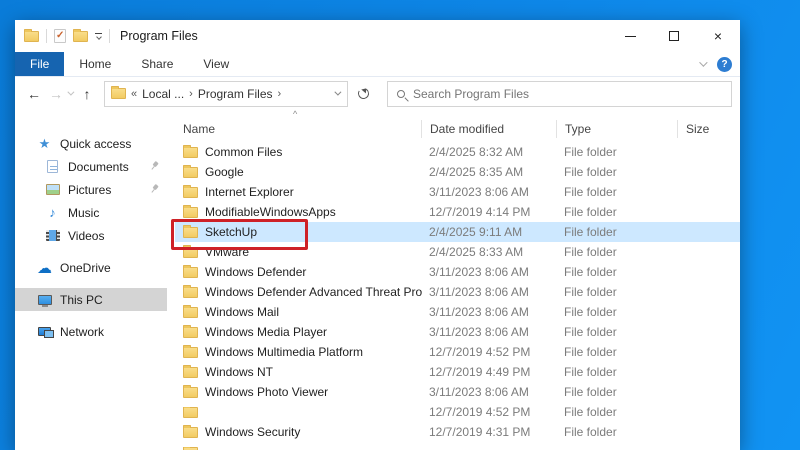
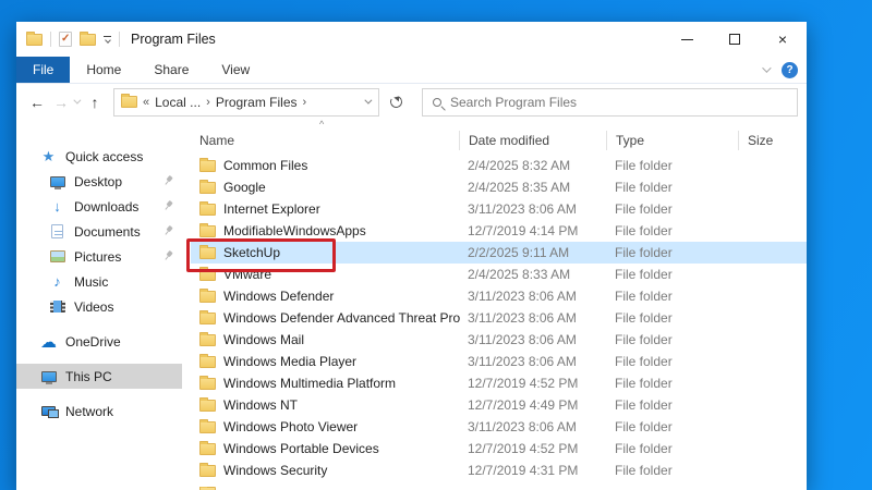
  Program Files
  ×
  File
  Home
  Share
  View
  ?
  ←
  →
  ↑
  «
  Local ...
  ›
  Program Files
  ›
  Search Program Files
  ★
  Quick access
+ Desktop
+ ↓
+ Downloads
  Documents
  Pictures
  ♪
  Music
  Videos
  ☁
  OneDrive
  This PC
  Network
  ^
  Name
  Date modified
  Type
  Size
  Common Files
  2/4/2025 8:32 AM
  File folder
  Google
  2/4/2025 8:35 AM
  File folder
  Internet Explorer
  3/11/2023 8:06 AM
  File folder
  ModifiableWindowsApps
  12/7/2019 4:14 PM
  File folder
  SketchUp
- 2/4/2025 9:11 AM
+ 2/2/2025 9:11 AM
  File folder
  VMware
  2/4/2025 8:33 AM
  File folder
  Windows Defender
  3/11/2023 8:06 AM
  File folder
  Windows Defender Advanced Threat Pro
  3/11/2023 8:06 AM
  File folder
  Windows Mail
  3/11/2023 8:06 AM
  File folder
  Windows Media Player
  3/11/2023 8:06 AM
  File folder
  Windows Multimedia Platform
  12/7/2019 4:52 PM
  File folder
  Windows NT
  12/7/2019 4:49 PM
  File folder
  Windows Photo Viewer
  3/11/2023 8:06 AM
  File folder
+ Windows Portable Devices
  12/7/2019 4:52 PM
  File folder
  Windows Security
  12/7/2019 4:31 PM
  File folder
